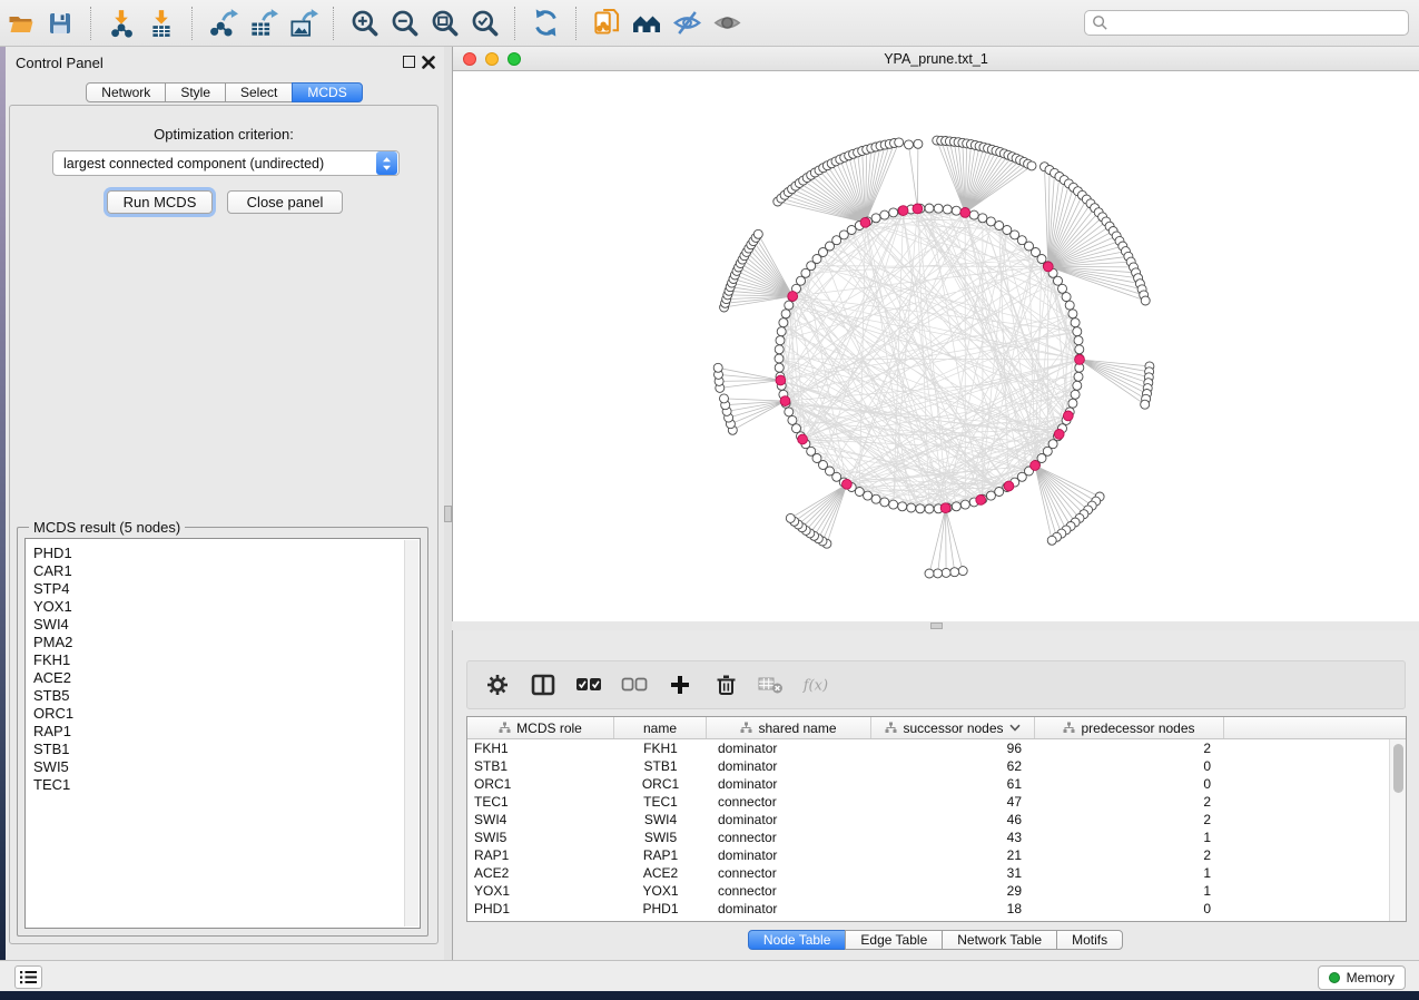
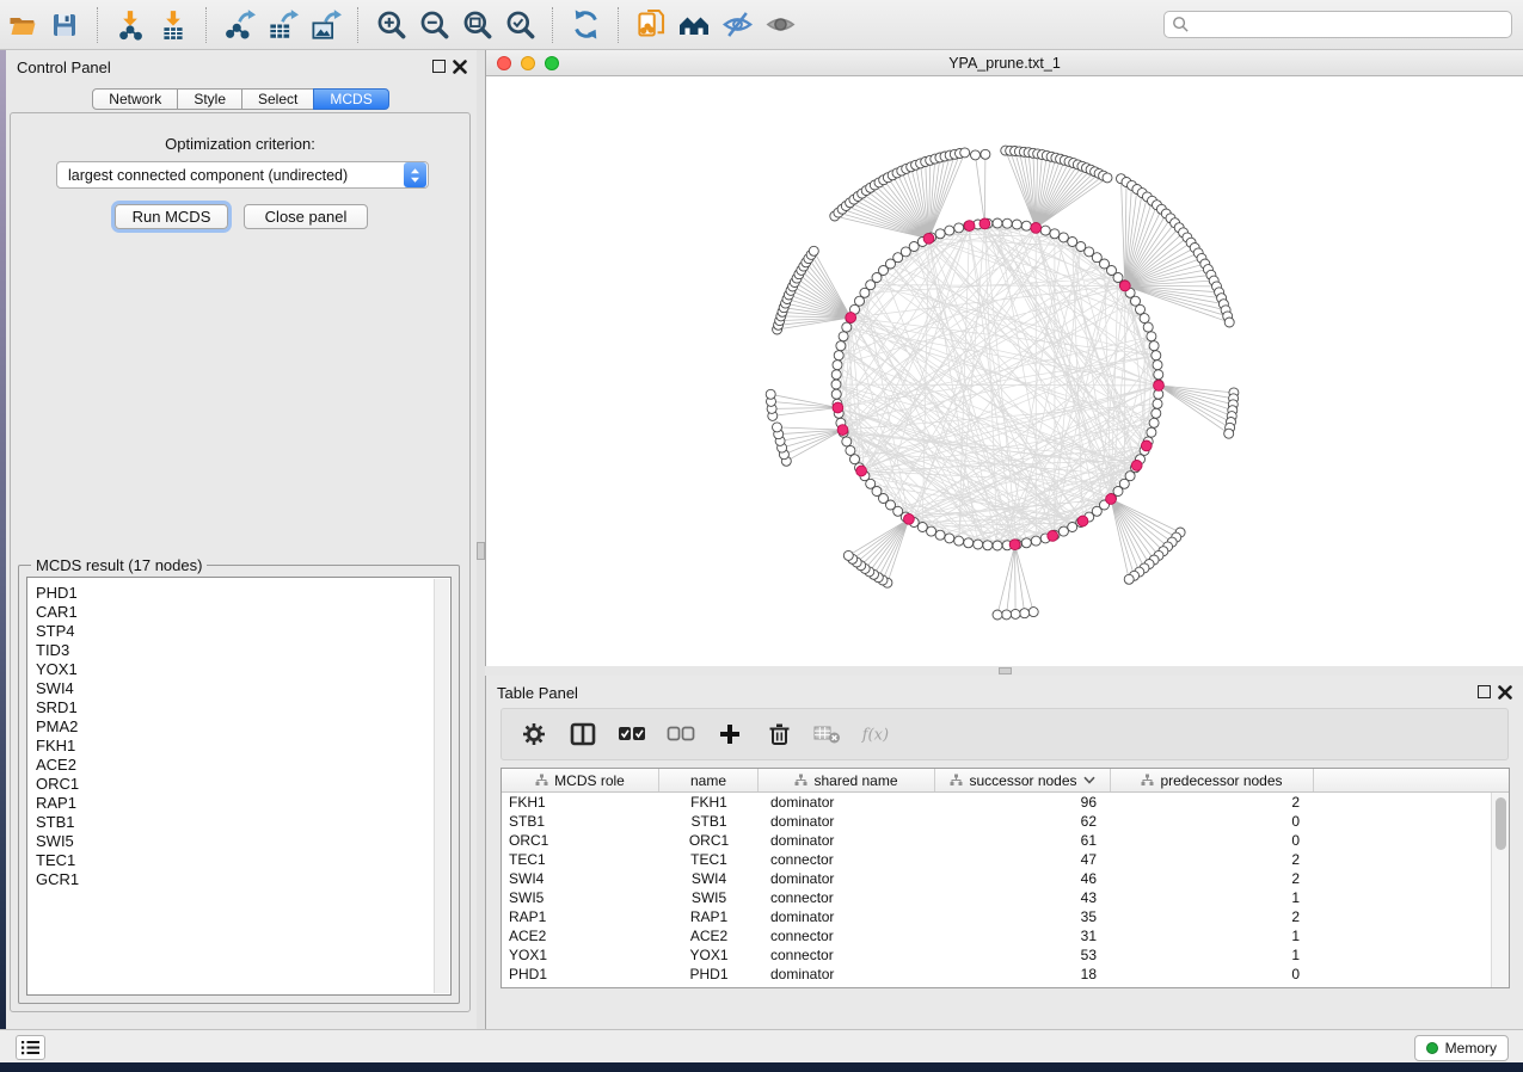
  Control Panel
  Network
  Style
  Select
  MCDS
  Optimization criterion:
  largest connected component (undirected)
  Run MCDS
  Close panel
- MCDS result (5 nodes)
+ MCDS result (17 nodes)
  PHD1
  CAR1
  STP4
+ TID3
  YOX1
  SWI4
+ SRD1
  PMA2
  FKH1
  ACE2
- STB5
  ORC1
  RAP1
  STB1
  SWI5
  TEC1
+ GCR1
  YPA_prune.txt_1
+ Table Panel
  f(x)
  MCDS role
  name
  shared name
  successor nodes
  predecessor nodes
  FKH1
  FKH1
  dominator
  96
  2
  STB1
  STB1
  dominator
  62
  0
  ORC1
  ORC1
  dominator
  61
  0
  TEC1
  TEC1
  connector
  47
  2
  SWI4
  SWI4
  dominator
  46
  2
  SWI5
  SWI5
  connector
  43
  1
  RAP1
  RAP1
  dominator
- 21
+ 35
  2
  ACE2
  ACE2
  connector
  31
  1
  YOX1
  YOX1
  connector
- 29
+ 53
  1
  PHD1
  PHD1
  dominator
  18
  0
- Node Table
- Edge Table
- Network Table
- Motifs
  Memory
